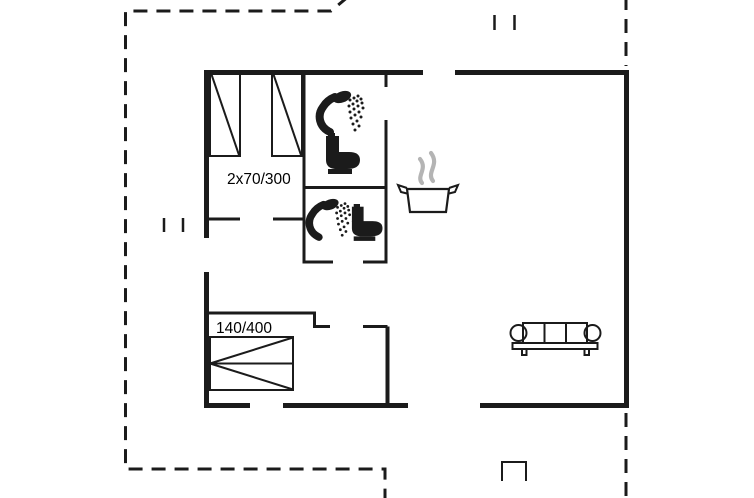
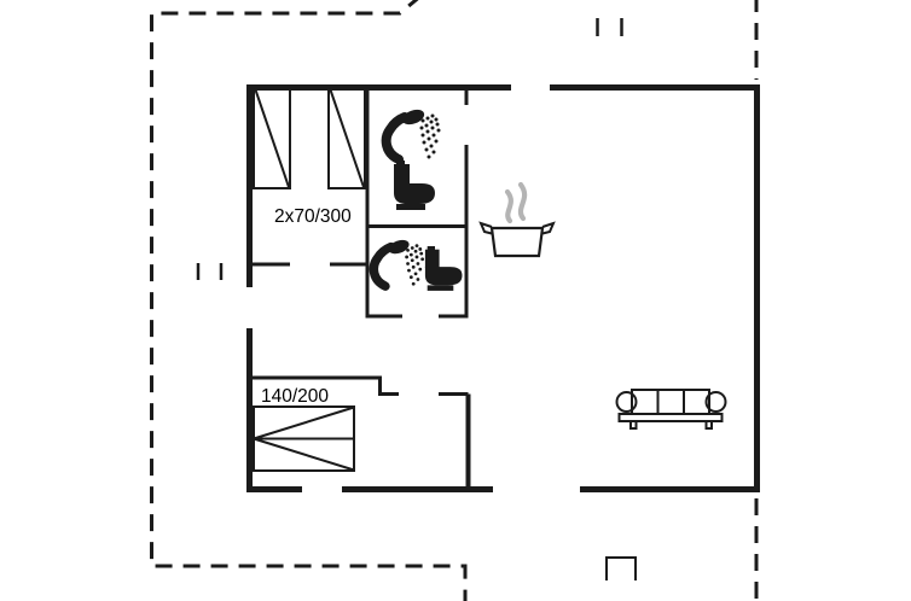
  2x70/300
- 140/400
+ 140/200
